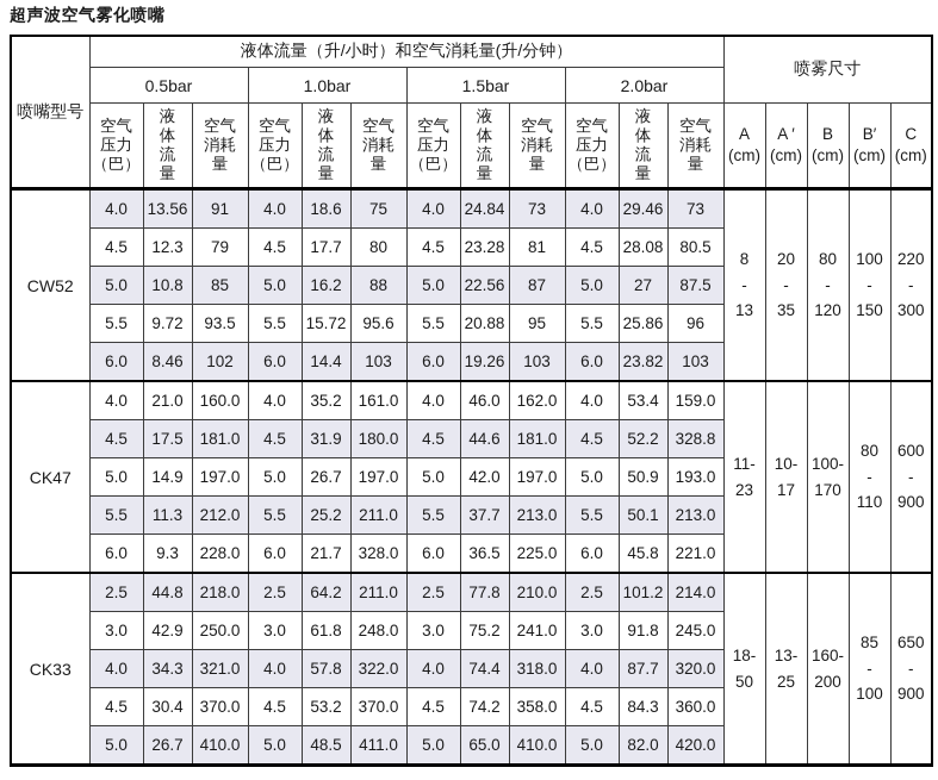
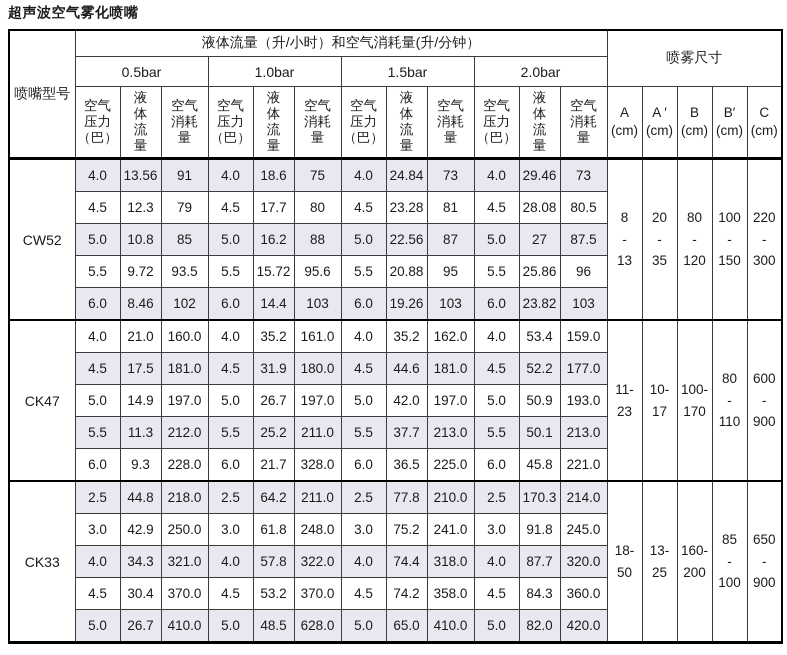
  超声波空气雾化喷嘴
  喷嘴型号	液体流量（升/小时）和空气消耗量(升/分钟）	喷雾尺寸
  0.5bar	1.0bar	1.5bar	2.0bar
  空气 压力 （巴）	液 体 流 量	空气 消耗 量	空气 压力 （巴）	液 体 流 量	空气 消耗 量	空气 压力 （巴）	液 体 流 量	空气 消耗 量	空气 压力 （巴）	液 体 流 量	空气 消耗 量	A (cm)	A ′ (cm)	B (cm)	B′ (cm)	C (cm)
  CW52	4.0	13.56	91	4.0	18.6	75	4.0	24.84	73	4.0	29.46	73	8 - 13	20 - 35	80 - 120	100 - 150	220 - 300
  4.5	12.3	79	4.5	17.7	80	4.5	23.28	81	4.5	28.08	80.5
  5.0	10.8	85	5.0	16.2	88	5.0	22.56	87	5.0	27	87.5
  5.5	9.72	93.5	5.5	15.72	95.6	5.5	20.88	95	5.5	25.86	96
  6.0	8.46	102	6.0	14.4	103	6.0	19.26	103	6.0	23.82	103
- CK47	4.0	21.0	160.0	4.0	35.2	161.0	4.0	46.0	162.0	4.0	53.4	159.0	11- 23	10- 17	100- 170	80 - 110	600 - 900
+ CK47	4.0	21.0	160.0	4.0	35.2	161.0	4.0	35.2	162.0	4.0	53.4	159.0	11- 23	10- 17	100- 170	80 - 110	600 - 900
- 4.5	17.5	181.0	4.5	31.9	180.0	4.5	44.6	181.0	4.5	52.2	328.8
+ 4.5	17.5	181.0	4.5	31.9	180.0	4.5	44.6	181.0	4.5	52.2	177.0
  5.0	14.9	197.0	5.0	26.7	197.0	5.0	42.0	197.0	5.0	50.9	193.0
  5.5	11.3	212.0	5.5	25.2	211.0	5.5	37.7	213.0	5.5	50.1	213.0
  6.0	9.3	228.0	6.0	21.7	328.0	6.0	36.5	225.0	6.0	45.8	221.0
- CK33	2.5	44.8	218.0	2.5	64.2	211.0	2.5	77.8	210.0	2.5	101.2	214.0	18- 50	13- 25	160- 200	85 - 100	650 - 900
+ CK33	2.5	44.8	218.0	2.5	64.2	211.0	2.5	77.8	210.0	2.5	170.3	214.0	18- 50	13- 25	160- 200	85 - 100	650 - 900
  3.0	42.9	250.0	3.0	61.8	248.0	3.0	75.2	241.0	3.0	91.8	245.0
  4.0	34.3	321.0	4.0	57.8	322.0	4.0	74.4	318.0	4.0	87.7	320.0
  4.5	30.4	370.0	4.5	53.2	370.0	4.5	74.2	358.0	4.5	84.3	360.0
- 5.0	26.7	410.0	5.0	48.5	411.0	5.0	65.0	410.0	5.0	82.0	420.0
+ 5.0	26.7	410.0	5.0	48.5	628.0	5.0	65.0	410.0	5.0	82.0	420.0
